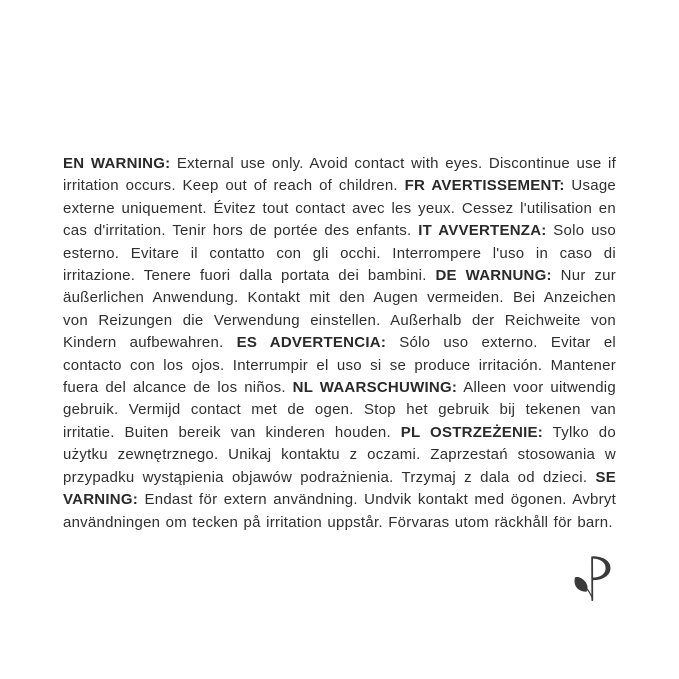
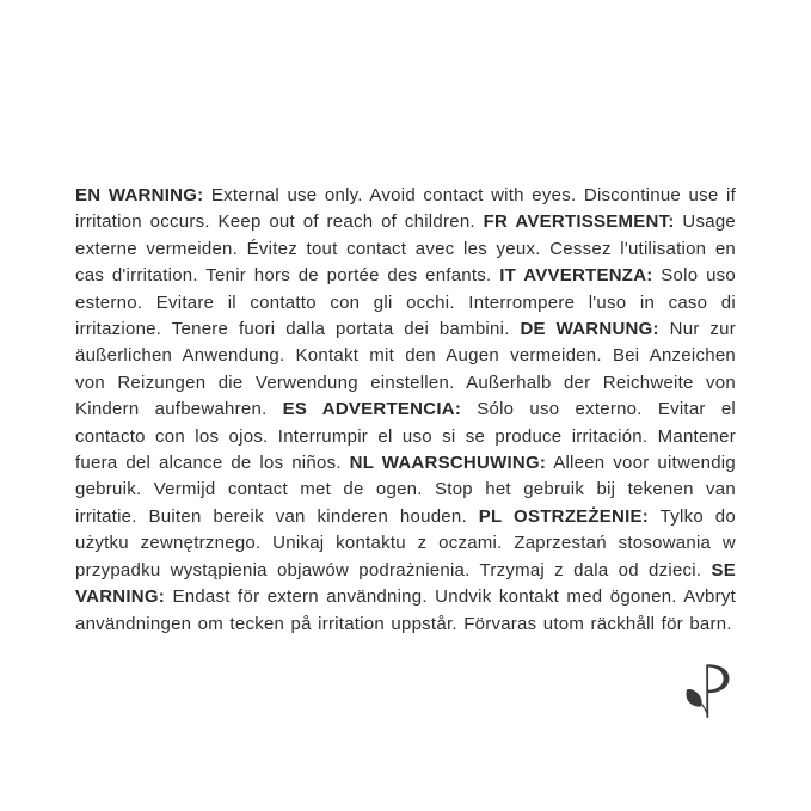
- EN WARNING: External use only. Avoid contact with eyes. Discontinue use if irritation occurs. Keep out of reach of children. FR AVERTISSEMENT: Usage externe uniquement. Évitez tout contact avec les yeux. Cessez l'utilisation en cas d'irritation. Tenir hors de portée des enfants. IT AVVERTENZA: Solo uso esterno. Evitare il contatto con gli occhi. Interrompere l'uso in caso di irritazione. Tenere fuori dalla portata dei bambini. DE WARNUNG: Nur zur äußerlichen Anwendung. Kontakt mit den Augen vermeiden. Bei Anzeichen von Reizungen die Verwendung einstellen. Außerhalb der Reichweite von Kindern aufbewahren. ES ADVERTENCIA: Sólo uso externo. Evitar el contacto con los ojos. Interrumpir el uso si se produce irritación. Mantener fuera del alcance de los niños. NL WAARSCHUWING: Alleen voor uitwendig gebruik. Vermijd contact met de ogen. Stop het gebruik bij tekenen van irritatie. Buiten bereik van kinderen houden. PL OSTRZEŻENIE: Tylko do użytku zewnętrznego. Unikaj kontaktu z oczami. Zaprzestań stosowania w przypadku wystąpienia objawów podrażnienia. Trzymaj z dala od dzieci. SE VARNING: Endast för extern användning. Undvik kontakt med ögonen. Avbryt användningen om tecken på irritation uppstår. Förvaras utom räckhåll för barn.
+ EN WARNING: External use only. Avoid contact with eyes. Discontinue use if irritation occurs. Keep out of reach of children. FR AVERTISSEMENT: Usage externe vermeiden. Évitez tout contact avec les yeux. Cessez l'utilisation en cas d'irritation. Tenir hors de portée des enfants. IT AVVERTENZA: Solo uso esterno. Evitare il contatto con gli occhi. Interrompere l'uso in caso di irritazione. Tenere fuori dalla portata dei bambini. DE WARNUNG: Nur zur äußerlichen Anwendung. Kontakt mit den Augen vermeiden. Bei Anzeichen von Reizungen die Verwendung einstellen. Außerhalb der Reichweite von Kindern aufbewahren. ES ADVERTENCIA: Sólo uso externo. Evitar el contacto con los ojos. Interrumpir el uso si se produce irritación. Mantener fuera del alcance de los niños. NL WAARSCHUWING: Alleen voor uitwendig gebruik. Vermijd contact met de ogen. Stop het gebruik bij tekenen van irritatie. Buiten bereik van kinderen houden. PL OSTRZEŻENIE: Tylko do użytku zewnętrznego. Unikaj kontaktu z oczami. Zaprzestań stosowania w przypadku wystąpienia objawów podrażnienia. Trzymaj z dala od dzieci. SE VARNING: Endast för extern användning. Undvik kontakt med ögonen. Avbryt användningen om tecken på irritation uppstår. Förvaras utom räckhåll för barn.
